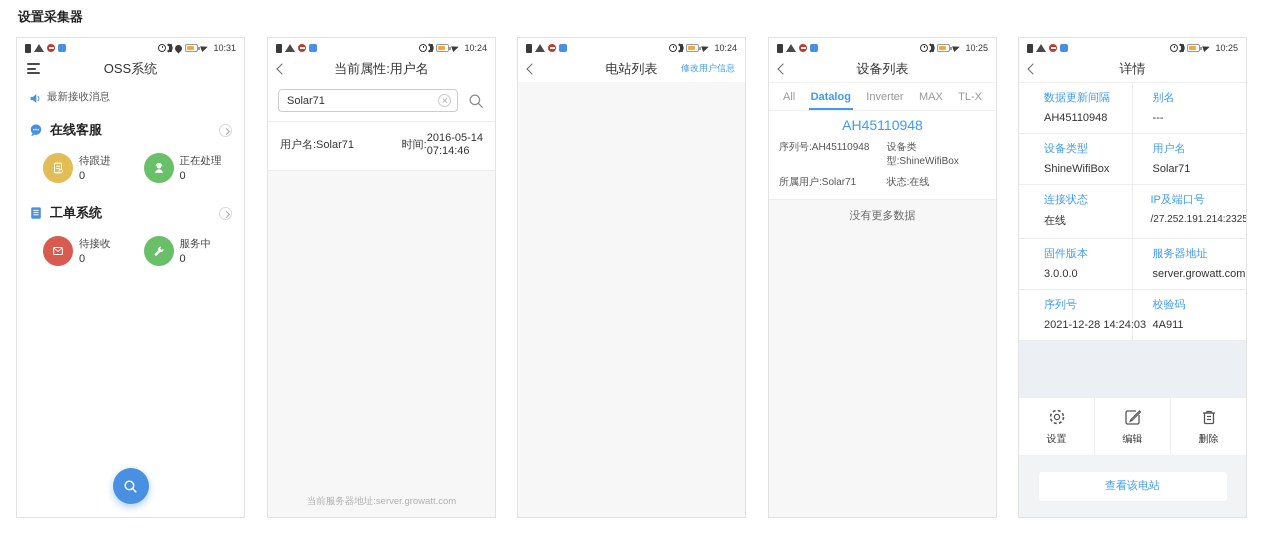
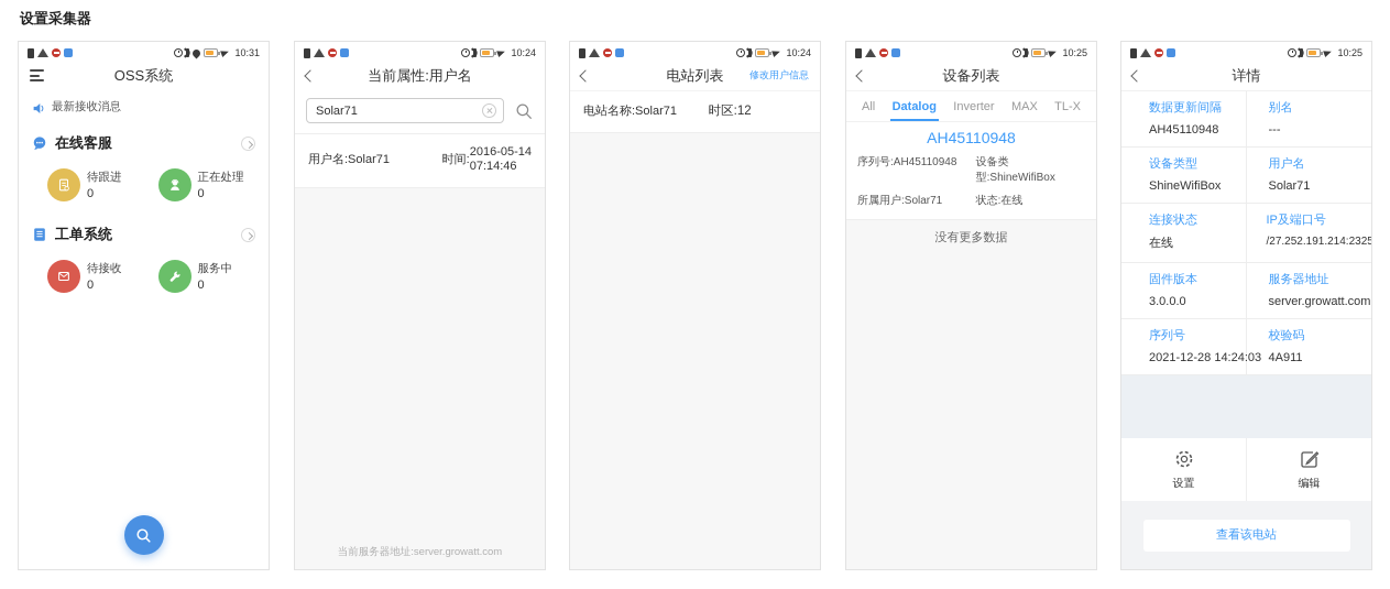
  设置采集器
  10:31
  OSS系统
  最新接收消息
  在线客服
  待跟进
  0
  正在处理
  0
  工单系统
  待接收
  0
  服务中
  0
  10:24
  当前属性:用户名
  Solar71
  用户名:Solar71
  时间:
  2016-05-14
  07:14:46
  当前服务器地址:server.growatt.com
  10:24
  电站列表
  修改用户信息
+ 电站名称:Solar71
+ 时区:12
  10:25
  设备列表
  All
  Datalog
  Inverter
  MAX
  TL-X
  AH45110948
  序列号:AH45110948
  设备类型:ShineWifiBox
  所属用户:Solar71
  状态:在线
  没有更多数据
  10:25
  详情
  数据更新间隔
  AH45110948
  别名
  ---
  设备类型
  ShineWifiBox
  用户名
  Solar71
  连接状态
  在线
  IP及端口号
  /27.252.191.214:2325
  固件版本
  3.0.0.0
  服务器地址
  server.growatt.com
  序列号
  2021-12-28 14:24
  校验码
  4A911
  设置
  编辑
- 删除
  查看该电站
